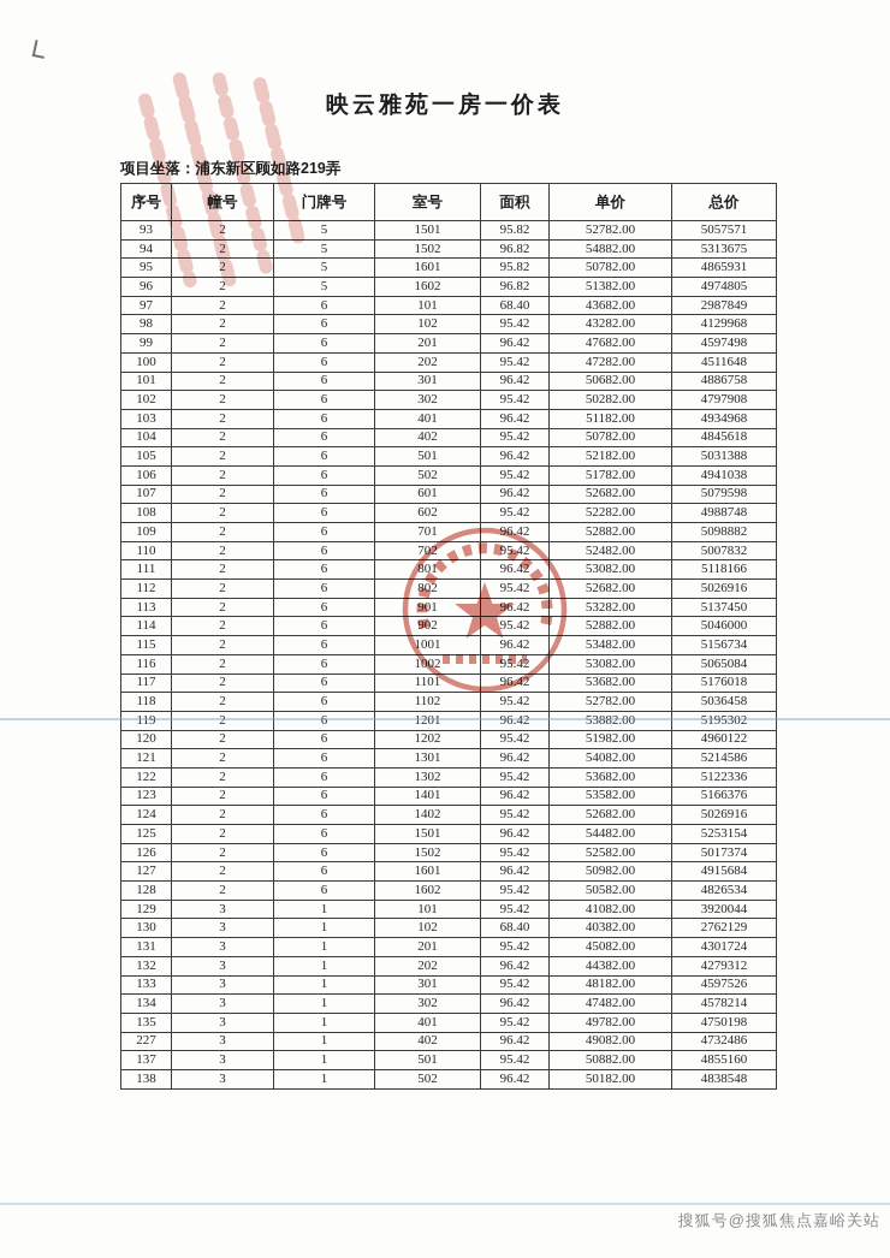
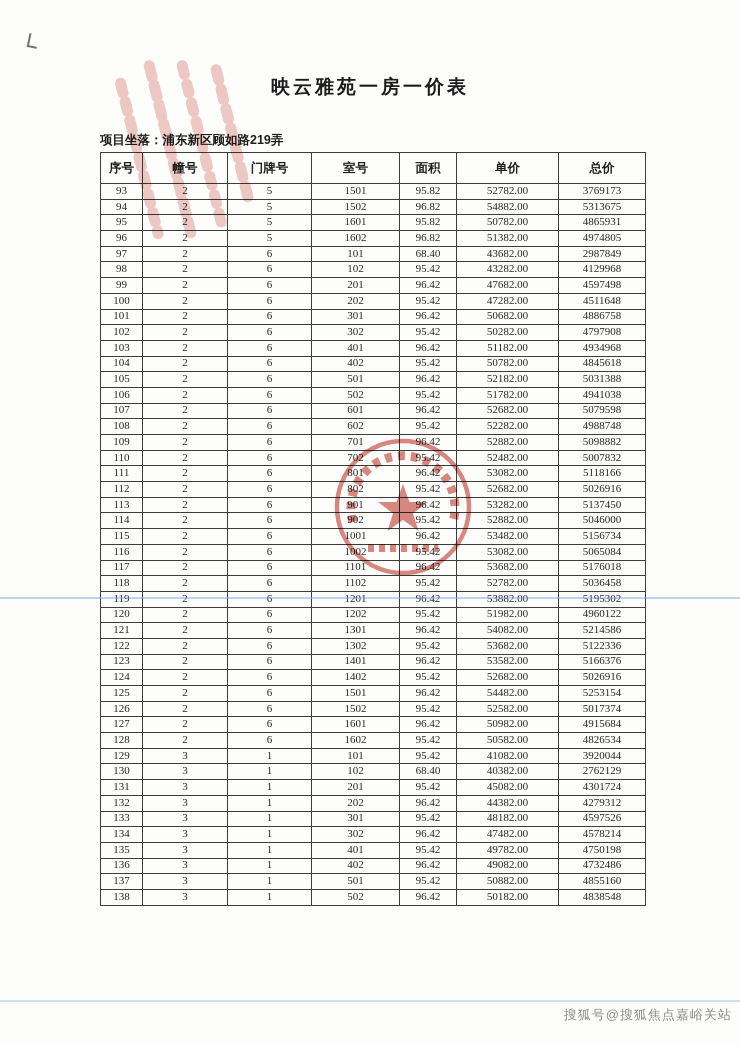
  映云雅苑一房一价表
  项目坐落：浦东新区顾如路219弄
  序号	幢号	门牌号	室号	面积	单价	总价
- 93	2	5	1501	95.82	52782.00	5057571
+ 93	2	5	1501	95.82	52782.00	3769173
  94	2	5	1502	96.82	54882.00	5313675
  95	2	5	1601	95.82	50782.00	4865931
  96	2	5	1602	96.82	51382.00	4974805
  97	2	6	101	68.40	43682.00	2987849
  98	2	6	102	95.42	43282.00	4129968
  99	2	6	201	96.42	47682.00	4597498
  100	2	6	202	95.42	47282.00	4511648
  101	2	6	301	96.42	50682.00	4886758
  102	2	6	302	95.42	50282.00	4797908
  103	2	6	401	96.42	51182.00	4934968
  104	2	6	402	95.42	50782.00	4845618
  105	2	6	501	96.42	52182.00	5031388
  106	2	6	502	95.42	51782.00	4941038
  107	2	6	601	96.42	52682.00	5079598
  108	2	6	602	95.42	52282.00	4988748
  109	2	6	701	96.42	52882.00	5098882
  110	2	6	702	95.42	52482.00	5007832
  111	2	6	801	96.42	53082.00	5118166
  112	2	6	802	95.42	52682.00	5026916
  113	2	6	901	96.42	53282.00	5137450
  114	2	6	902	95.42	52882.00	5046000
  115	2	6	1001	96.42	53482.00	5156734
  116	2	6	1002	95.42	53082.00	5065084
  117	2	6	1101	96.42	53682.00	5176018
  118	2	6	1102	95.42	52782.00	5036458
  119	2	6	1201	96.42	53882.00	5195302
  120	2	6	1202	95.42	51982.00	4960122
  121	2	6	1301	96.42	54082.00	5214586
  122	2	6	1302	95.42	53682.00	5122336
  123	2	6	1401	96.42	53582.00	5166376
  124	2	6	1402	95.42	52682.00	5026916
  125	2	6	1501	96.42	54482.00	5253154
  126	2	6	1502	95.42	52582.00	5017374
  127	2	6	1601	96.42	50982.00	4915684
  128	2	6	1602	95.42	50582.00	4826534
  129	3	1	101	95.42	41082.00	3920044
  130	3	1	102	68.40	40382.00	2762129
  131	3	1	201	95.42	45082.00	4301724
  132	3	1	202	96.42	44382.00	4279312
  133	3	1	301	95.42	48182.00	4597526
  134	3	1	302	96.42	47482.00	4578214
  135	3	1	401	95.42	49782.00	4750198
- 227	3	1	402	96.42	49082.00	4732486
+ 136	3	1	402	96.42	49082.00	4732486
  137	3	1	501	95.42	50882.00	4855160
  138	3	1	502	96.42	50182.00	4838548
  搜狐号@搜狐焦点嘉峪关站
